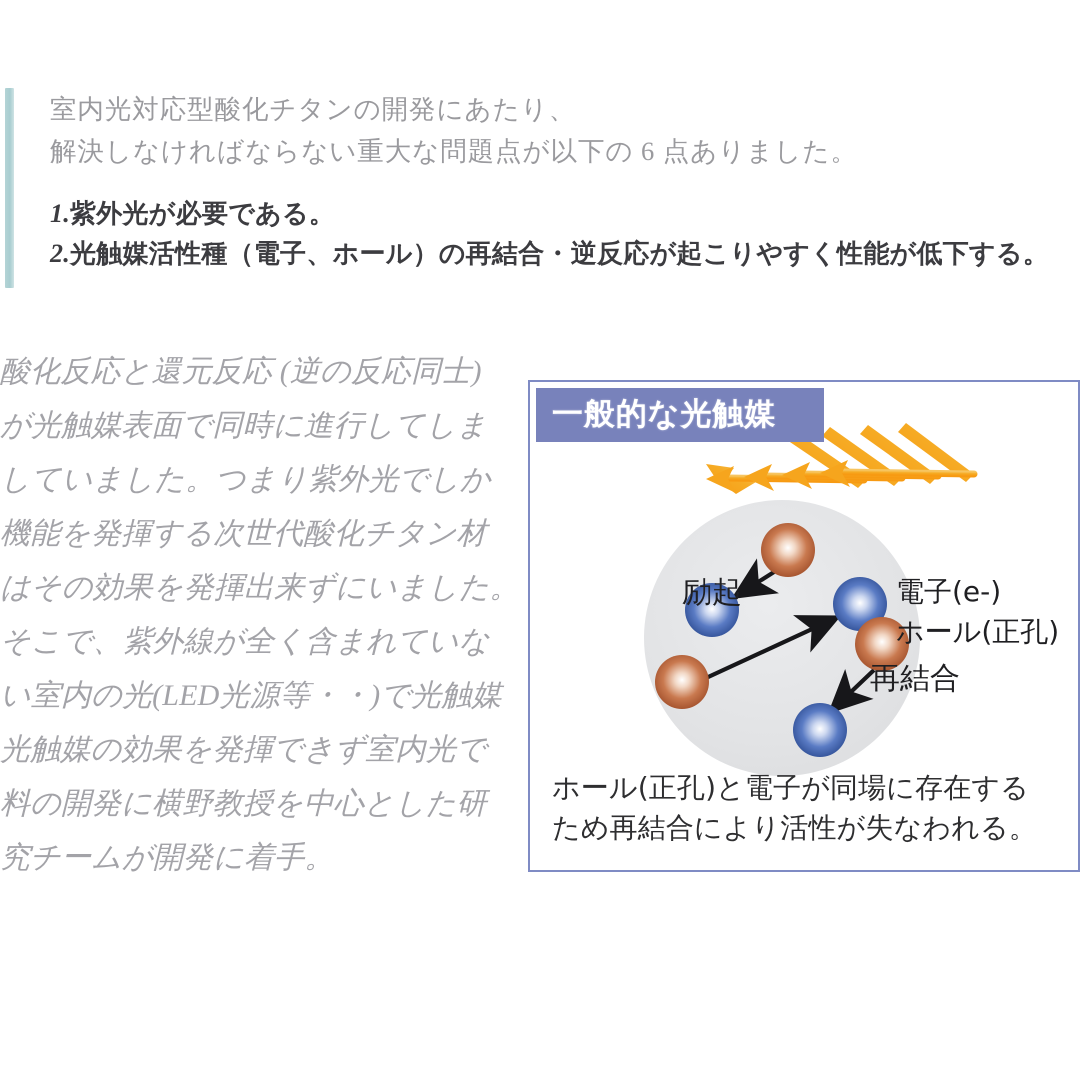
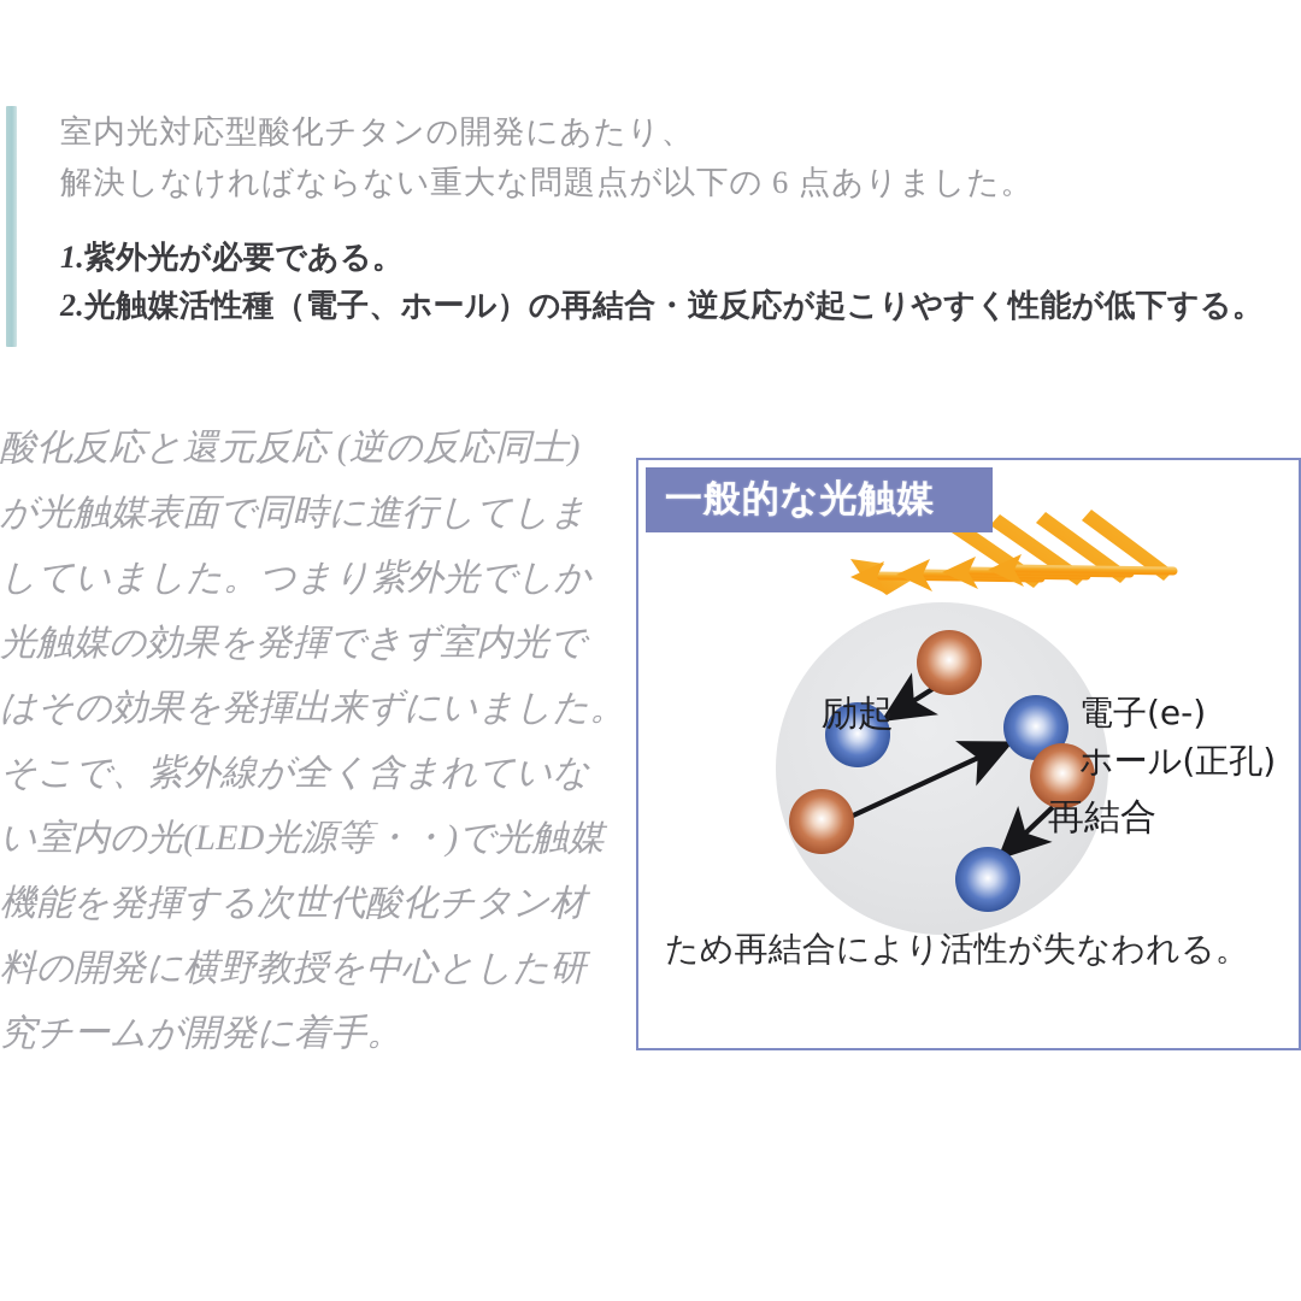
  室内光対応型酸化チタンの開発にあたり、
  解決しなければならない重大な問題点が以下の 6 点ありました。
  1.紫外光が必要である。
  2.光触媒活性種（電子、ホール）の再結合・逆反応が起こりやすく性能が低下する。
  酸化反応と還元反応 (逆の反応同士)
  が光触媒表面で同時に進行してしま
  していました。つまり紫外光でしか
- 機能を発揮する次世代酸化チタン材
+ 光触媒の効果を発揮できず室内光で
  はその効果を発揮出来ずにいました。
  そこで、紫外線が全く含まれていな
  い室内の光(LED光源等・・)で光触媒
- 光触媒の効果を発揮できず室内光で
+ 機能を発揮する次世代酸化チタン材
  料の開発に横野教授を中心とした研
  究チームが開発に着手。
  励起
  電子(e-)
  ホール(正孔)
  再結合
  一般的な光触媒
- ホール(正孔)と電子が同場に存在する
  ため再結合により活性が失なわれる。
